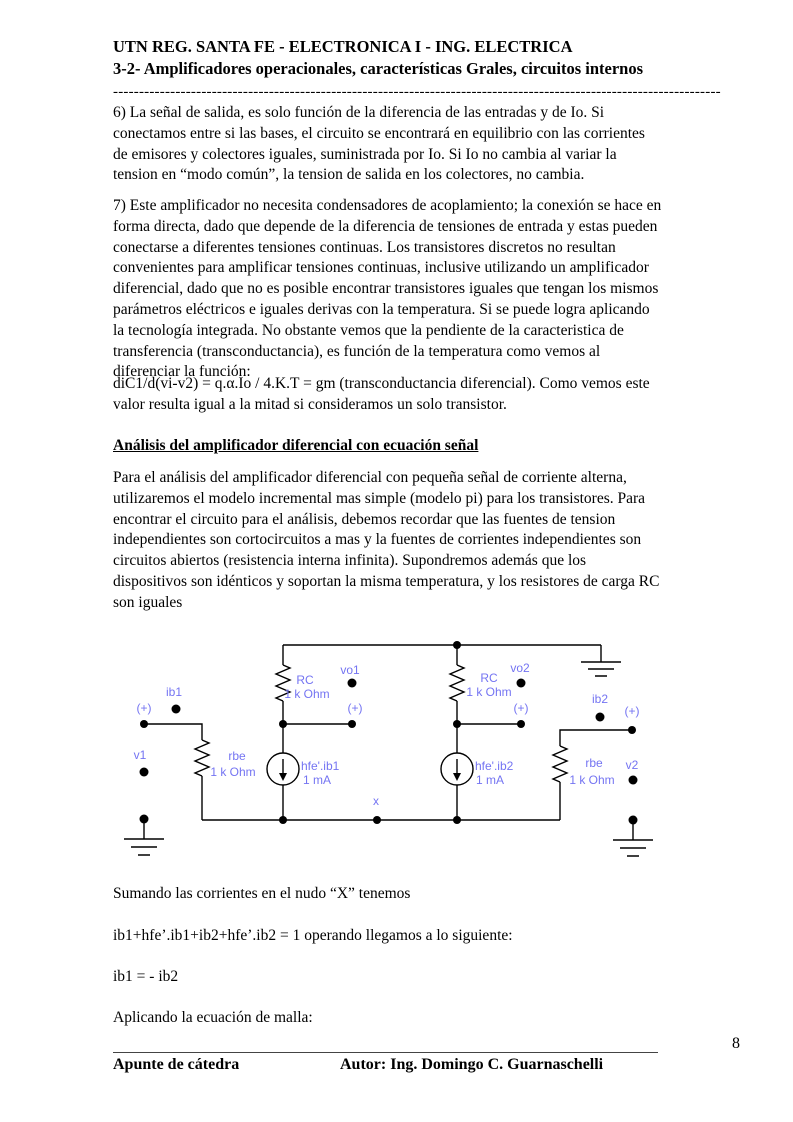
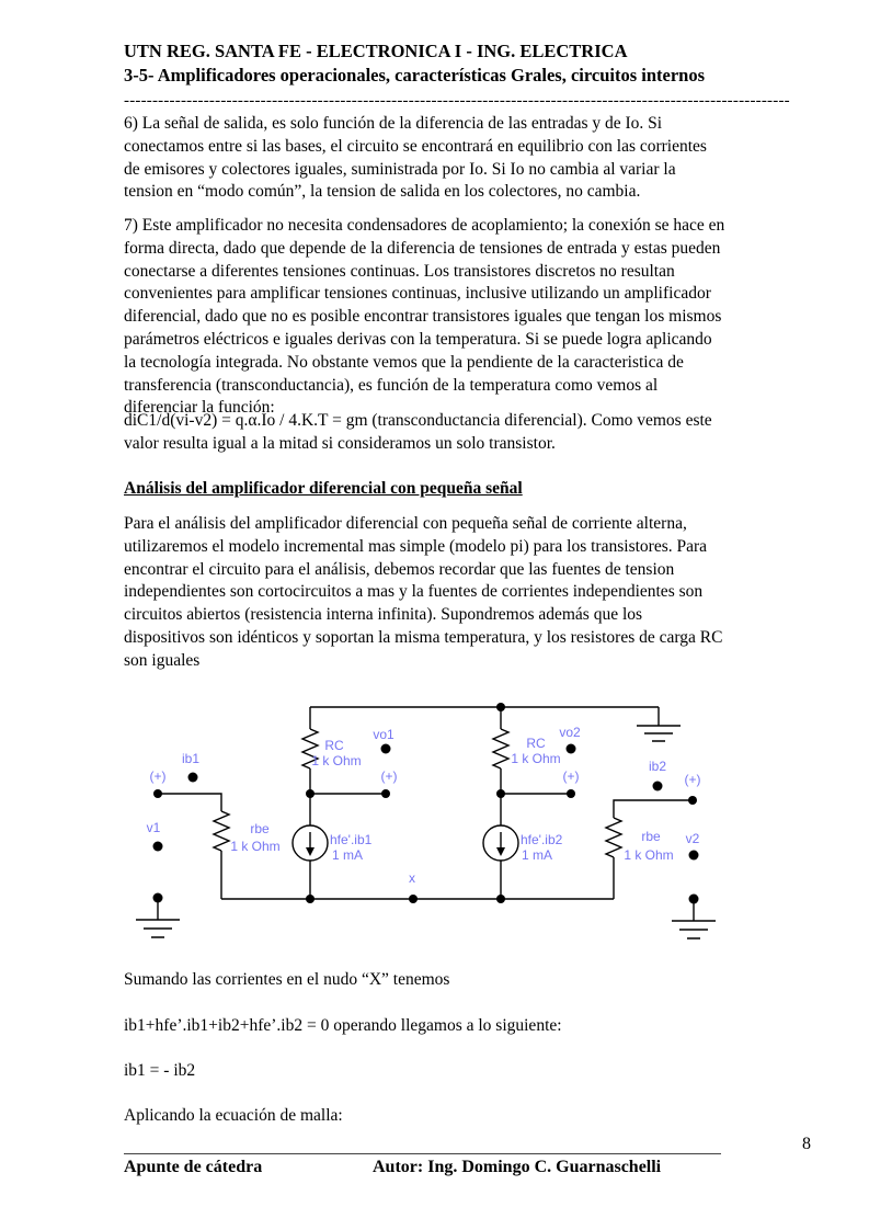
  UTN REG. SANTA FE - ELECTRONICA I - ING. ELECTRICA
- 3-2- Amplificadores operacionales, características Grales, circuitos internos
+ 3-5- Amplificadores operacionales, características Grales, circuitos internos
  ---------------------------------------------------------------------------------------------------------------------
  6) La señal de salida, es solo función de la diferencia de las entradas y de Io. Si
  conectamos entre si las bases, el circuito se encontrará en equilibrio con las corrientes
  de emisores y colectores iguales, suministrada por Io. Si Io no cambia al variar la
  tension en “modo común”, la tension de salida en los colectores, no cambia.
  7) Este amplificador no necesita condensadores de acoplamiento; la conexión se hace en
  forma directa, dado que depende de la diferencia de tensiones de entrada y estas pueden
  conectarse a diferentes tensiones continuas. Los transistores discretos no resultan
  convenientes para amplificar tensiones continuas, inclusive utilizando un amplificador
  diferencial, dado que no es posible encontrar transistores iguales que tengan los mismos
  parámetros eléctricos e iguales derivas con la temperatura. Si se puede logra aplicando
  la tecnología integrada. No obstante vemos que la pendiente de la caracteristica de
  transferencia (transconductancia), es función de la temperatura como vemos al
  diferenciar la función:
  diC1/d(vi-v2) = q.α.Io / 4.K.T = gm (transconductancia diferencial). Como vemos este
  valor resulta igual a la mitad si consideramos un solo transistor.
- Análisis del amplificador diferencial con ecuación señal
+ Análisis del amplificador diferencial con pequeña señal
  Para el análisis del amplificador diferencial con pequeña señal de corriente alterna,
  utilizaremos el modelo incremental mas simple (modelo pi) para los transistores. Para
  encontrar el circuito para el análisis, debemos recordar que las fuentes de tension
  independientes son cortocircuitos a mas y la fuentes de corrientes independientes son
  circuitos abiertos (resistencia interna infinita). Supondremos además que los
  dispositivos son idénticos y soportan la misma temperatura, y los resistores de carga RC
  son iguales
  (+)
  ib1
  v1
  rbe
  1 k Ohm
  hfe'.ib1
  1 mA
  RC
  1 k Ohm
  vo1
  (+)
  x
  RC
  1 k Ohm
  vo2
  (+)
  hfe'.ib2
  1 mA
  ib2
  (+)
  v2
  rbe
  1 k Ohm
  Sumando las corrientes en el nudo “X” tenemos
- ib1+hfe’.ib1+ib2+hfe’.ib2 = 1 operando llegamos a lo siguiente:
+ ib1+hfe’.ib1+ib2+hfe’.ib2 = 0 operando llegamos a lo siguiente:
  ib1 = - ib2
  Aplicando la ecuación de malla:
  8
  Apunte de cátedra
  Autor: Ing. Domingo C. Guarnaschelli
